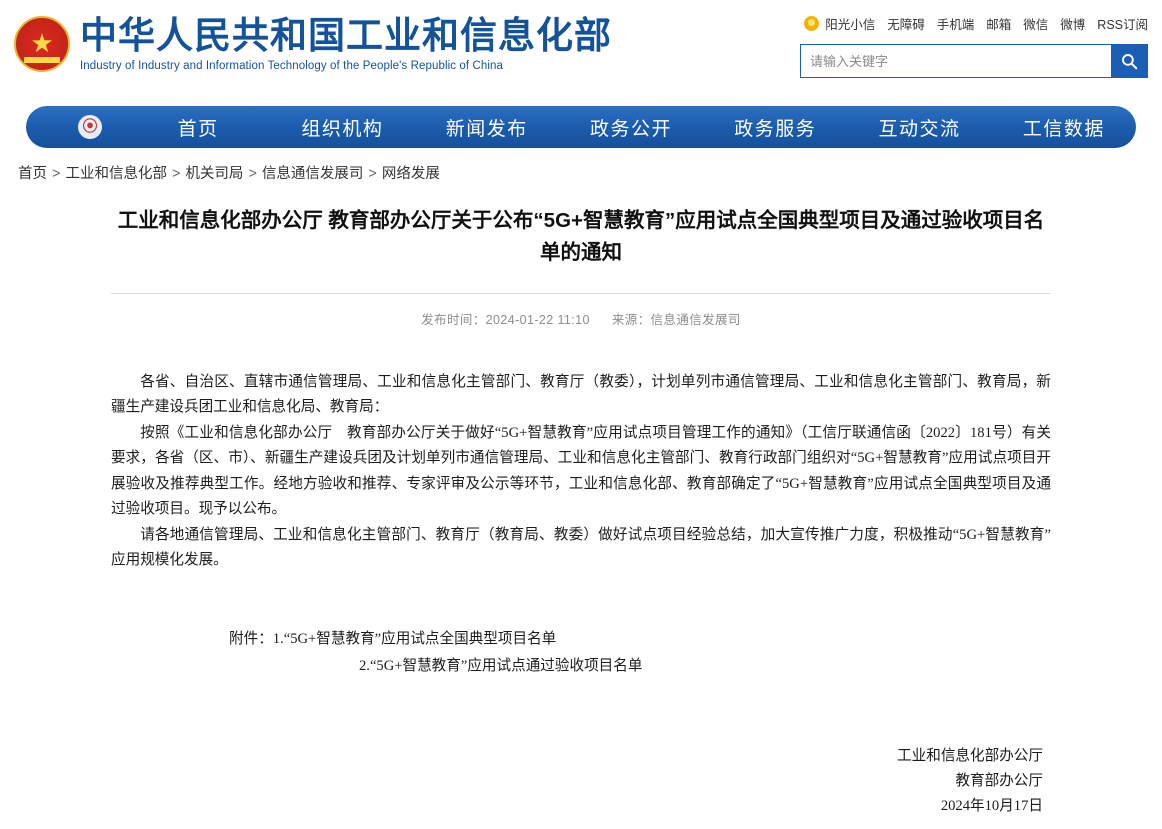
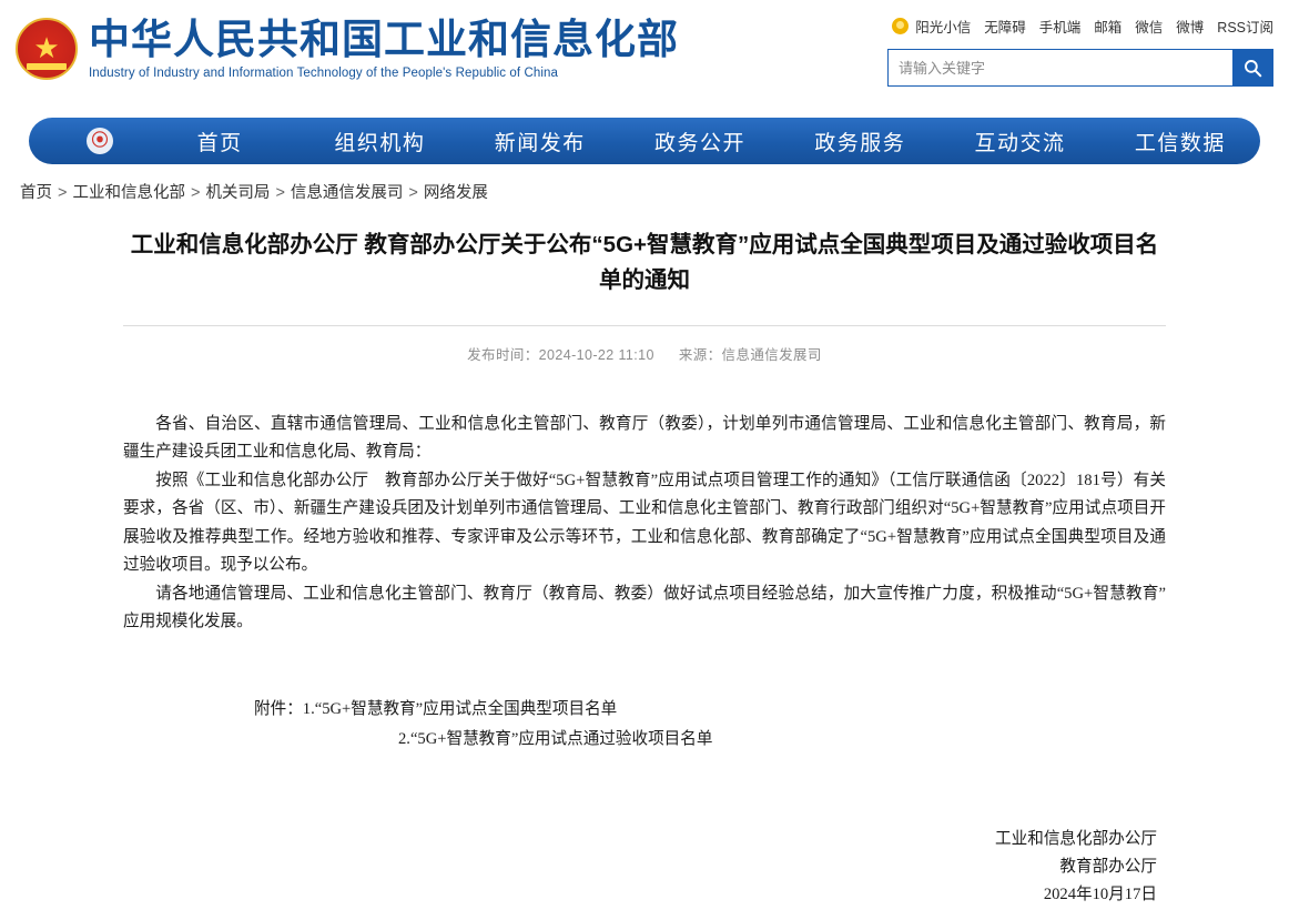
  中华人民共和国工业和信息化部
  Industry of Industry and Information Technology of the People's Republic of China
  阳光小信
  无障碍
  手机端
  邮箱
  微信
  微博
  RSS订阅
  请输入关键字
  ⦿
  首页
  组织机构
  新闻发布
  政务公开
  政务服务
  互动交流
  工信数据
  首页 > 工业和信息化部 > 机关司局 > 信息通信发展司 > 网络发展
  工业和信息化部办公厅 教育部办公厅关于公布“5G+智慧教育”应用试点全国典型项目及通过验收项目名单的通知
- 发布时间：2024-01-22 11:10 来源：信息通信发展司
+ 发布时间：2024-10-22 11:10 来源：信息通信发展司
  各省、自治区、直辖市通信管理局、工业和信息化主管部门、教育厅（教委），计划单列市通信管理局、工业和信息化主管部门、教育局，新疆生产建设兵团工业和信息化局、教育局：
  按照《工业和信息化部办公厅 教育部办公厅关于做好“5G+智慧教育”应用试点项目管理工作的通知》（工信厅联通信函〔2022〕181号）有关要求，各省（区、市）、新疆生产建设兵团及计划单列市通信管理局、工业和信息化主管部门、教育行政部门组织对“5G+智慧教育”应用试点项目开展验收及推荐典型工作。经地方验收和推荐、专家评审及公示等环节，工业和信息化部、教育部确定了“5G+智慧教育”应用试点全国典型项目及通过验收项目。现予以公布。
  请各地通信管理局、工业和信息化主管部门、教育厅（教育局、教委）做好试点项目经验总结，加大宣传推广力度，积极推动“5G+智慧教育”应用规模化发展。
  附件：1.“5G+智慧教育”应用试点全国典型项目名单
  2.“5G+智慧教育”应用试点通过验收项目名单
  工业和信息化部办公厅
  教育部办公厅
  2024年10月17日
